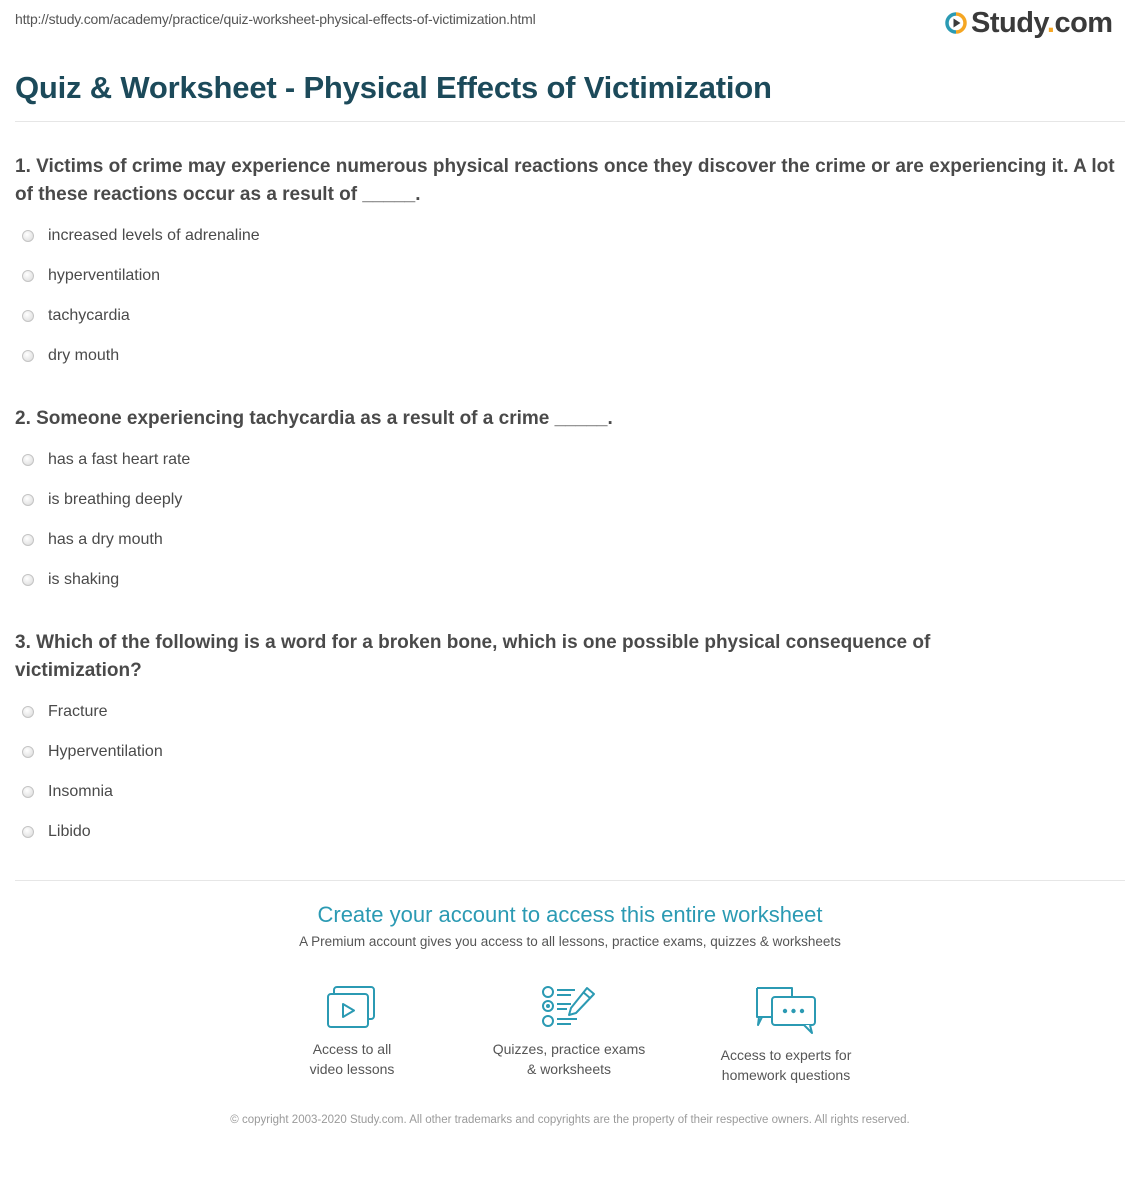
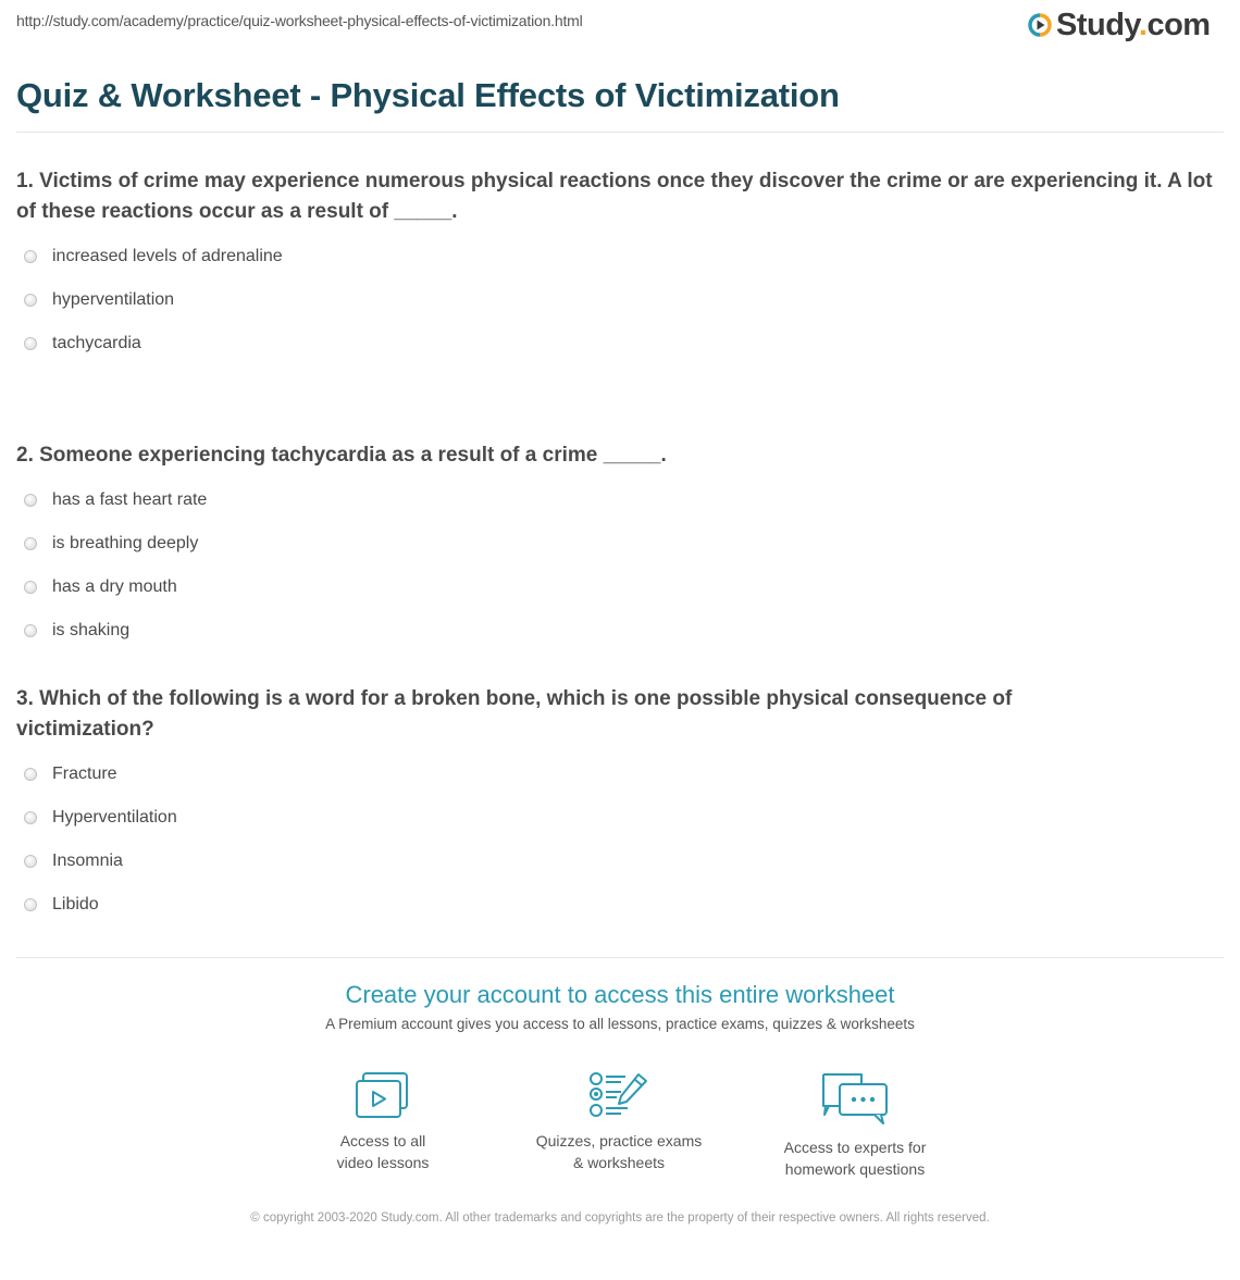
  http://study.com/academy/practice/quiz-worksheet-physical-effects-of-victimization.html
  Study.com
  Quiz & Worksheet - Physical Effects of Victimization
  1. Victims of crime may experience numerous physical reactions once they discover the crime or are experiencing it. A lot of these reactions occur as a result of _____.
  increased levels of adrenaline
  hyperventilation
  tachycardia
- dry mouth
  2. Someone experiencing tachycardia as a result of a crime _____.
  has a fast heart rate
  is breathing deeply
  has a dry mouth
  is shaking
  3. Which of the following is a word for a broken bone, which is one possible physical consequence of victimization?
  Fracture
  Hyperventilation
  Insomnia
  Libido
  Create your account to access this entire worksheet
  A Premium account gives you access to all lessons, practice exams, quizzes & worksheets
  Access to all
  video lessons
  Quizzes, practice exams
  & worksheets
  Access to experts for
  homework questions
  © copyright 2003-2020 Study.com. All other trademarks and copyrights are the property of their respective owners. All rights reserved.
